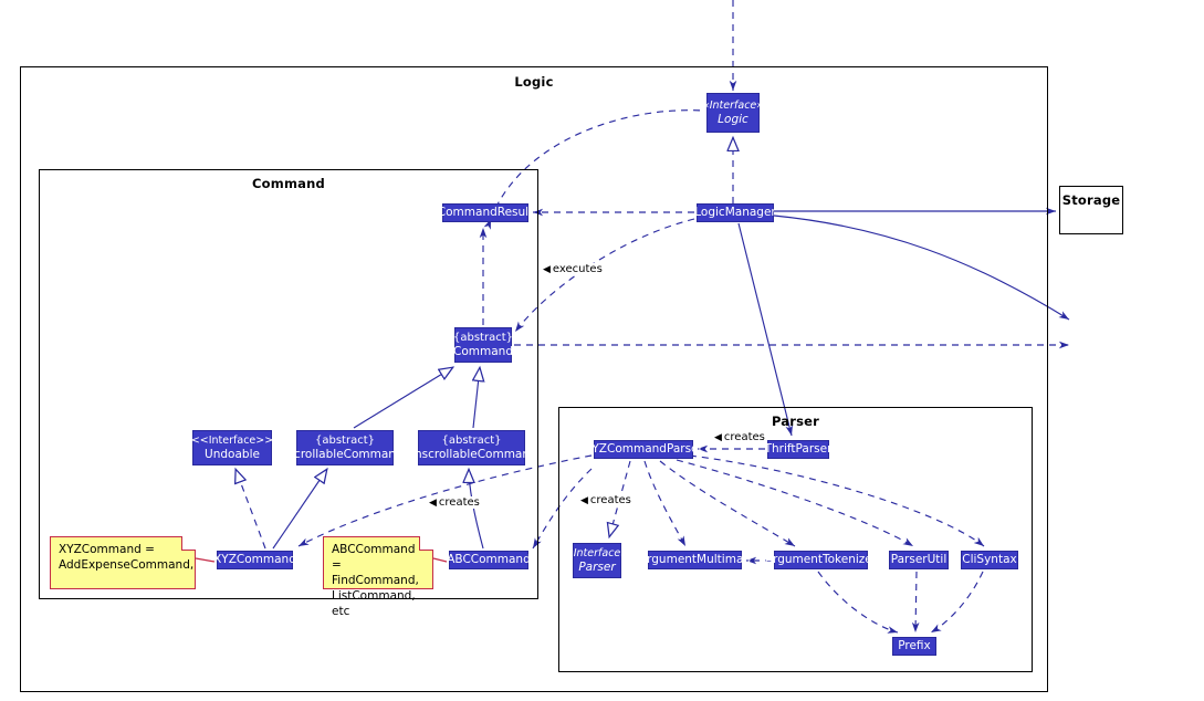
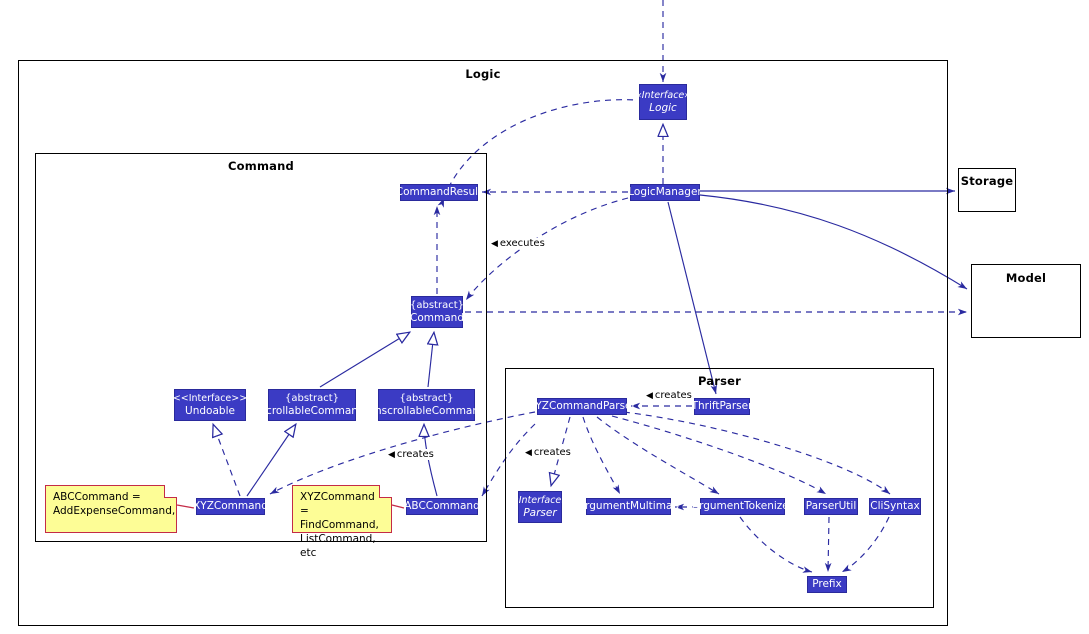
  Logic
  Command
  Parser
  Storage
+ Model
  «Interface»
  Logic
  LogicManager
  CommandResult
  {abstract}
  Command
  <<Interface>>
  Undoable
  {abstract}
  ScrollableCommand
  {abstract}
  UnscrollableCommand
  XYZCommand
  ABCCommand
  XYZCommandParser
  ThriftParser
  «Interface»
  Parser
  ArgumentMultimap
  ArgumentTokenizer
  ParserUtil
  CliSyntax
  Prefix
- XYZCommand =
+ ABCCommand =
  AddExpenseCommand,
- ABCCommand =
+ XYZCommand =
  FindCommand,
  ListCommand, etc
  ◀ executes
  ◀ creates
  ◀ creates
  ◀ creates
